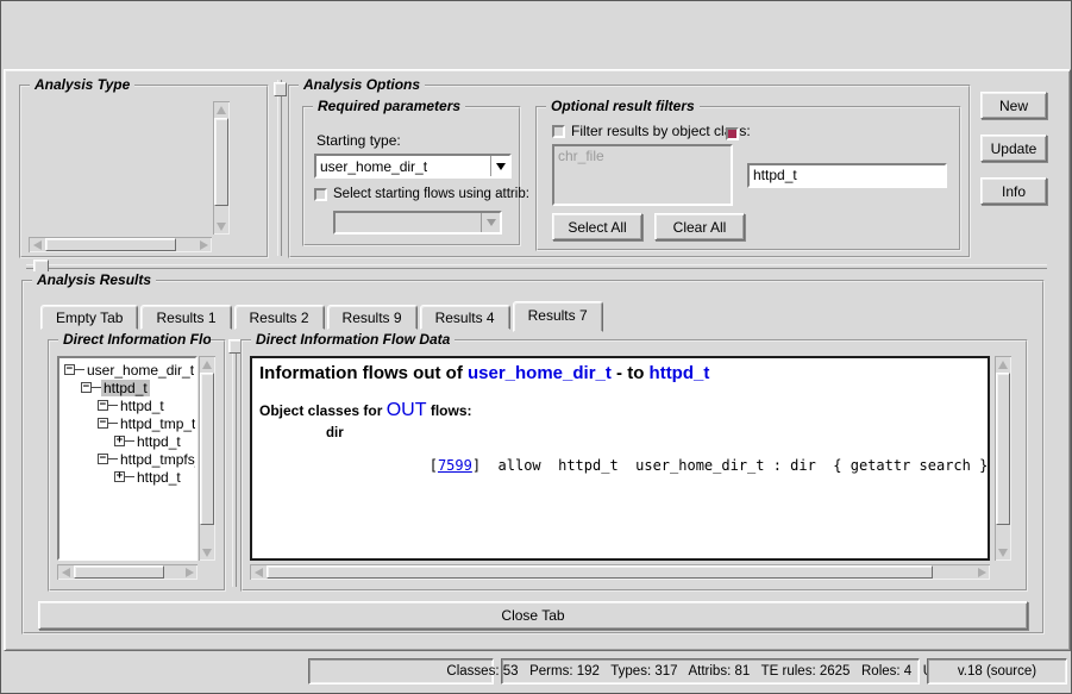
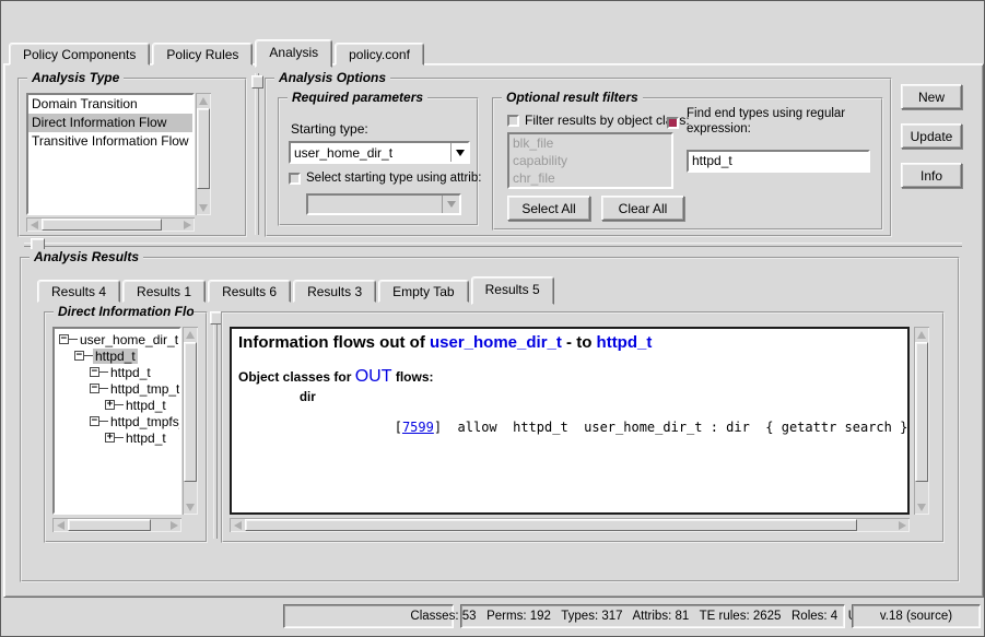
+ Policy Components
+ Policy Rules
+ Analysis
+ policy.conf
  Analysis Type
+ Domain Transition
+ Direct Information Flow
+ Transitive Information Flow
  Analysis Options
  Required parameters
  Starting type:
  user_home_dir_t
- Select starting flows using attrib:
+ Select starting type using attrib:
  Optional result filters
  Filter results by object cls:
+ blk_file
+ capability
  chr_file
  Select All
  Clear All
+ Find end types using regular expression:
  httpd_t
  New
  Update
  Info
  Analysis Results
- Empty Tab
+ Results 4
  Results 1
- Results 2
+ Results 6
- Results 9
+ Results 3
- Results 4
+ Empty Tab
- Results 7
+ Results 5
  Direct Information Flo
  −
  user_home_dir_t
  −
  httpd_t
  −
  httpd_t
  −
  httpd_tmp_t
  +
  httpd_t
  −
  httpd_tmpfs
  +
  httpd_t
- Direct Information Flow Data
  Information flows out of user_home_dir_t - to httpd_t
  Object classes for OUT flows:
  dir
  [7599] allow httpd_t user_home_dir_t : dir { getattr search }
- Close Tab
  Classes: 53 Perms: 192 Types: 317 Attribs: 81 TE rules: 2625 Roles: 4
  v.18 (source)
